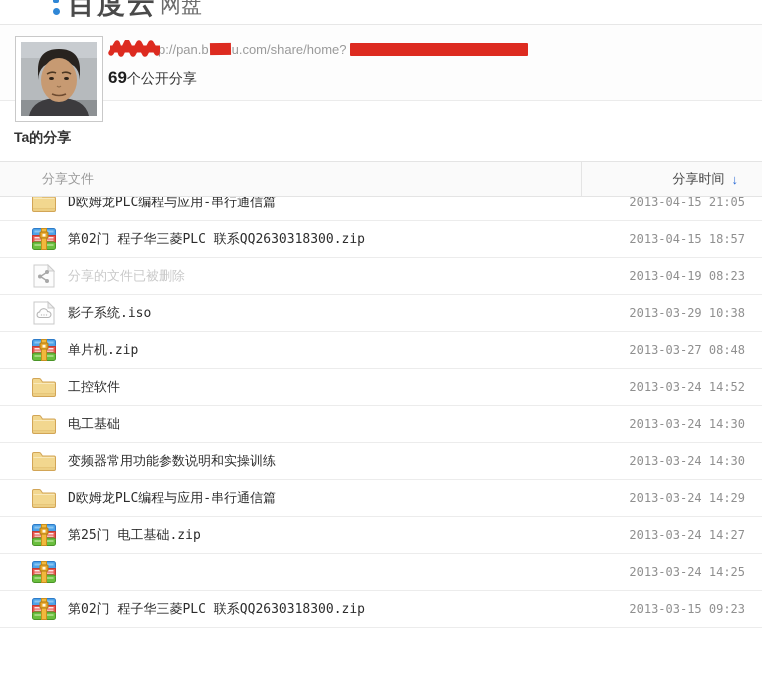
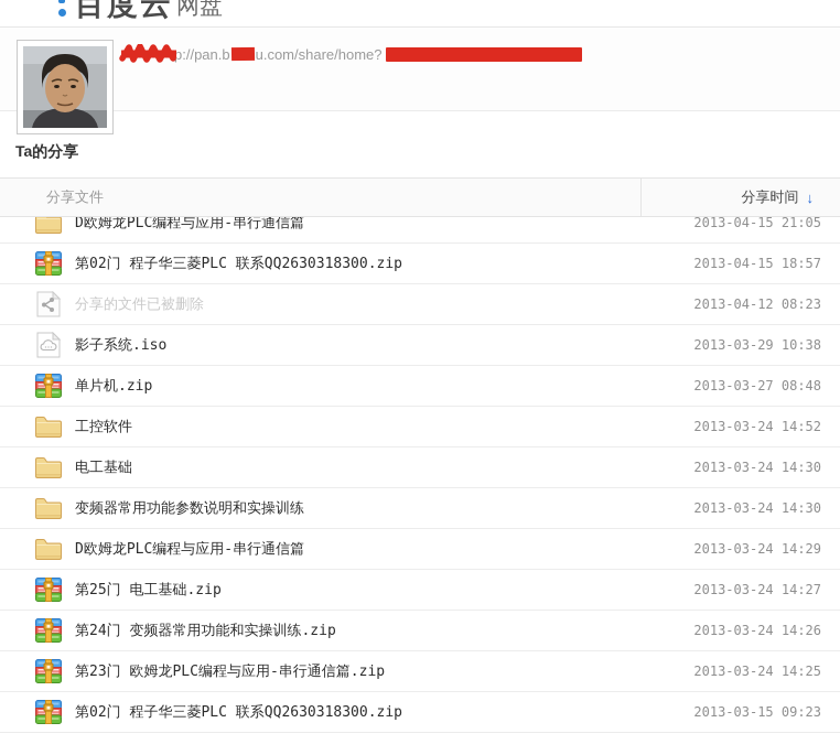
  百度云
  网盘
  p://pan.b
  u.com/share/home?
- 69个公开分享
  Ta的分享
  分享文件
  分享时间
  ↓
  D欧姆龙PLC编程与应用-串行通信篇
  2013-04-15 21:05
  第02门 程子华三菱PLC 联系QQ2630318300.zip
  2013-04-15 18:57
  分享的文件已被删除
- 2013-04-19 08:23
+ 2013-04-12 08:23
  影子系统.iso
  2013-03-29 10:38
  单片机.zip
  2013-03-27 08:48
  工控软件
  2013-03-24 14:52
  电工基础
  2013-03-24 14:30
  变频器常用功能参数说明和实操训练
  2013-03-24 14:30
  D欧姆龙PLC编程与应用-串行通信篇
  2013-03-24 14:29
  第25门 电工基础.zip
  2013-03-24 14:27
+ 第24门 变频器常用功能和实操训练.zip
+ 2013-03-24 14:26
+ 第23门 欧姆龙PLC编程与应用-串行通信篇.zip
  2013-03-24 14:25
  第02门 程子华三菱PLC 联系QQ2630318300.zip
  2013-03-15 09:23
